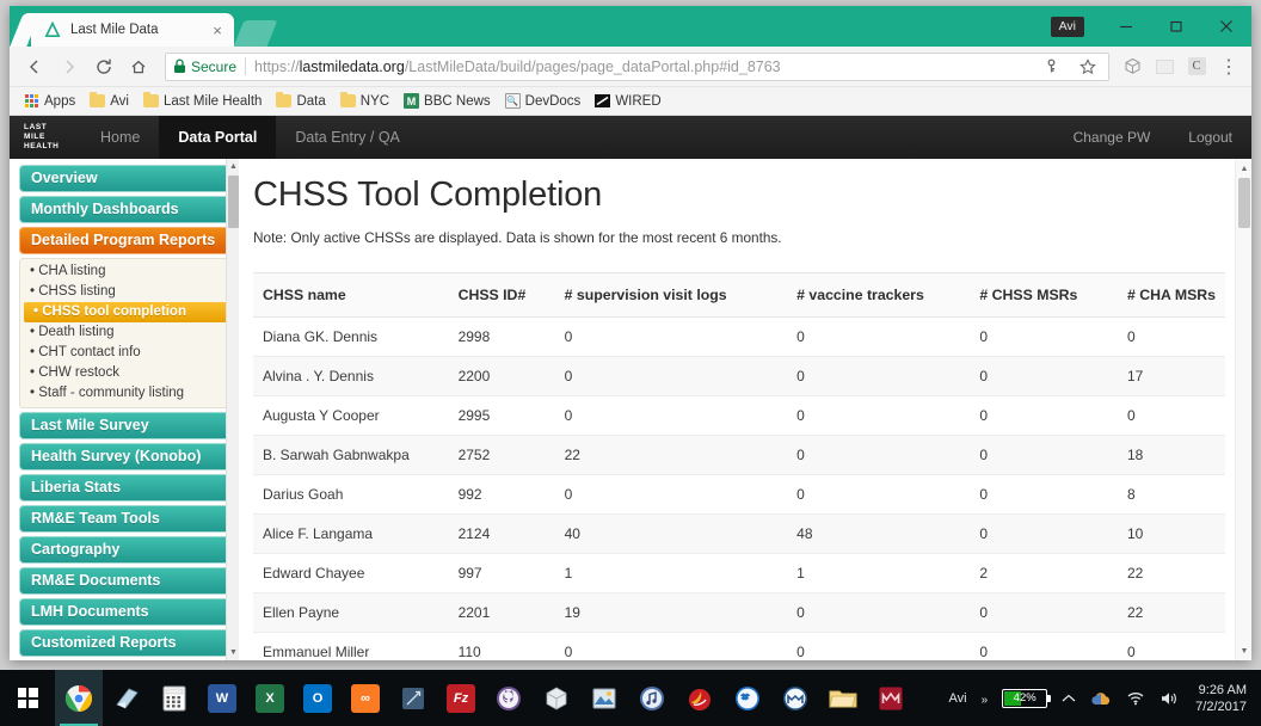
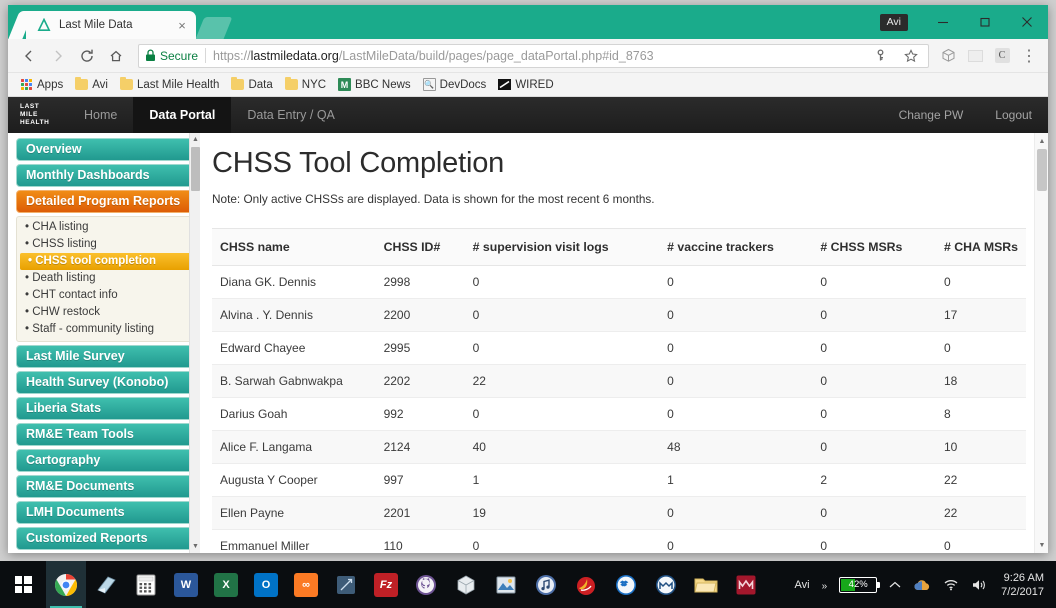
  Last Mile Data
  ×
  Avi
  Secure
  https://lastmiledata.org/LastMileData/build/pages/page_dataPortal.php#id_8763
  C
  ⋮
  Apps
  Avi
  Last Mile Health
  Data
  NYC
  M
  BBC News
  🔍
  DevDocs
  WIRED
  Home
  Data Portal
  Data Entry / QA
  Change PW
  Logout
  Overview
  Monthly Dashboards
  Detailed Program Reports
  • CHA listing
  • CHSS listing
  • CHSS tool completion
  • Death listing
  • CHT contact info
  • CHW restock
  • Staff - community listing
  Last Mile Survey
  Health Survey (Konobo)
  Liberia Stats
  RM&E Team Tools
  Cartography
  RM&E Documents
  LMH Documents
  Customized Reports
  CHSS Tool Completion
  Note: Only active CHSSs are displayed. Data is shown for the most recent 6 months.
  CHSS name	CHSS ID#	# supervision visit logs	# vaccine trackers	# CHSS MSRs	# CHA MSRs
  Diana GK. Dennis	2998	0	0	0	0
  Alvina . Y. Dennis	2200	0	0	0	17
- Augusta Y Cooper	2995	0	0	0	0
+ Edward Chayee	2995	0	0	0	0
- B. Sarwah Gabnwakpa	2752	22	0	0	18
+ B. Sarwah Gabnwakpa	2202	22	0	0	18
  Darius Goah	992	0	0	0	8
  Alice F. Langama	2124	40	48	0	10
- Edward Chayee	997	1	1	2	22
+ Augusta Y Cooper	997	1	1	2	22
  Ellen Payne	2201	19	0	0	22
  Emmanuel Miller	110	0	0	0	0
  W
  X
  O
  ∞
  Fz
  Avi
  »
  42%
  9:26 AM
  7/2/2017
